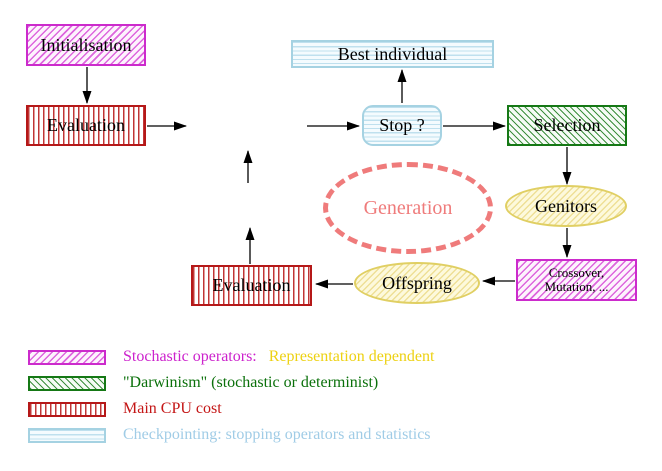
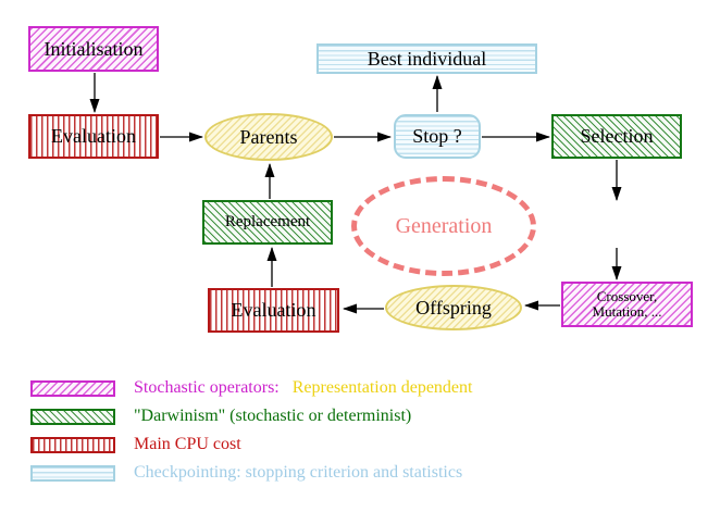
  Initialisation
  Evaluation
  Best individual
+ Parents
  Stop ?
  Selection
+ Replacement
  Generation
- Genitors
  Evaluation
  Offspring
  Crossover,
  Mutation, ...
  Stochastic operators:
  Representation dependent
  "Darwinism" (stochastic or determinist)
  Main CPU cost
- Checkpointing: stopping operators and statistics
+ Checkpointing: stopping criterion and statistics
